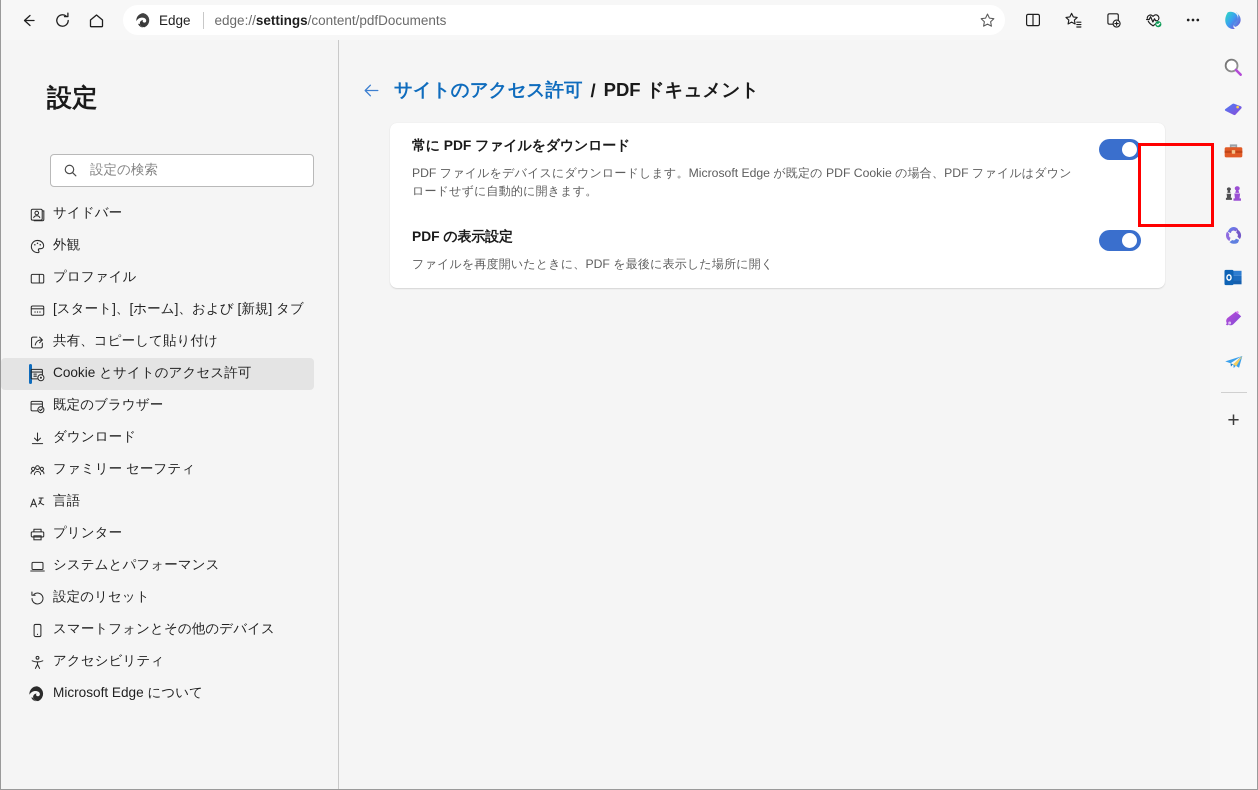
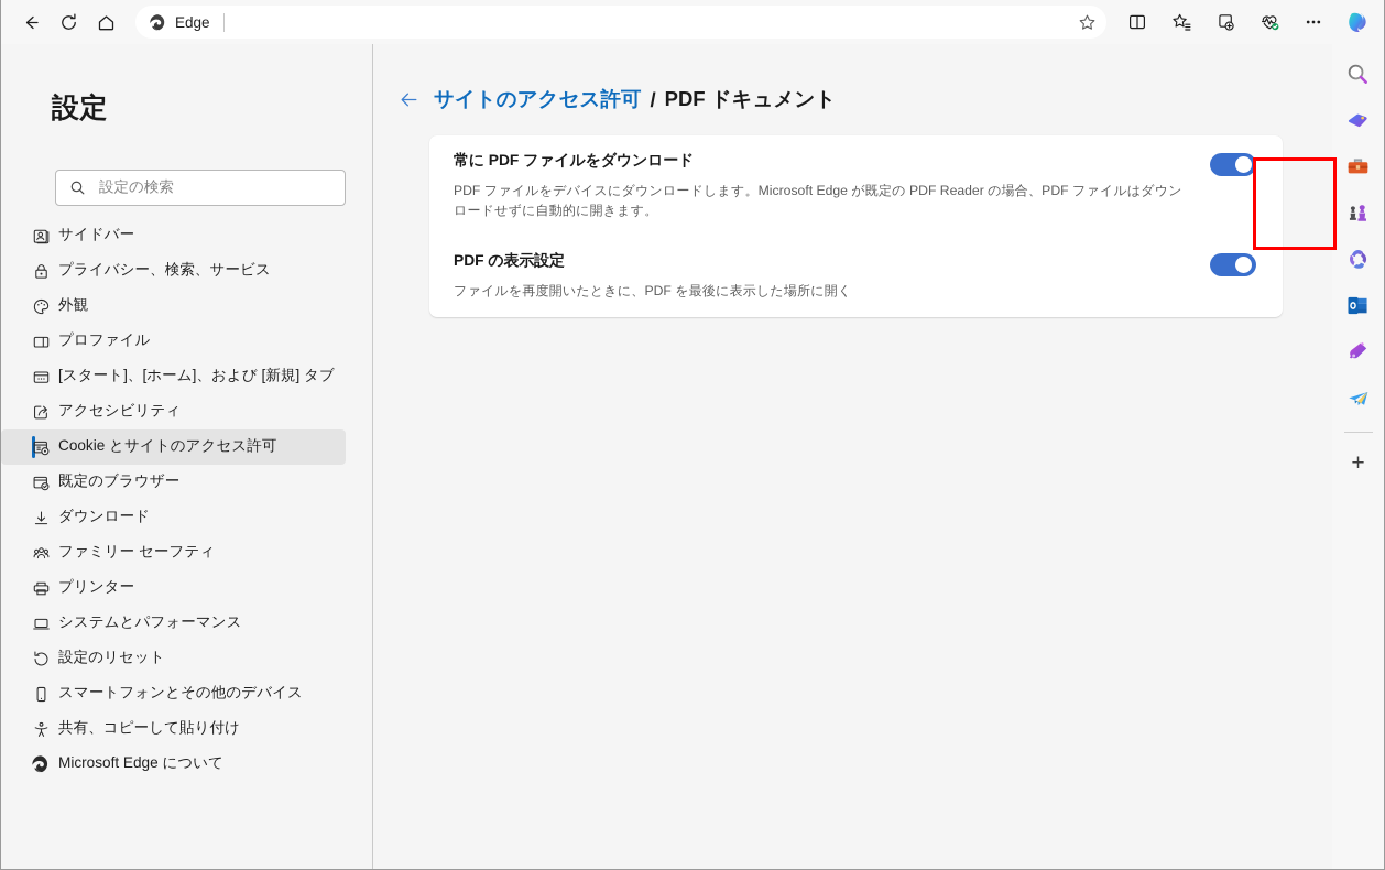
  Edge
- edge://settings/content/pdfDocuments
  設定
  設定の検索
  サイドバー
+ プライバシー、検索、サービス
  外観
  プロファイル
  [スタート]、[ホーム]、および [新規] タブ
- 共有、コピーして貼り付け
+ アクセシビリティ
  Cookie とサイトのアクセス許可
  既定のブラウザー
  ダウンロード
  ファミリー セーフティ
- 言語
  プリンター
  システムとパフォーマンス
  設定のリセット
  スマートフォンとその他のデバイス
- アクセシビリティ
+ 共有、コピーして貼り付け
  Microsoft Edge について
  サイトのアクセス許可
  /
  PDF ドキュメント
  常に PDF ファイルをダウンロード
- PDF ファイルをデバイスにダウンロードします。Microsoft Edge が既定の PDF Cookie の場合、PDF ファイルはダウンロードせずに自動的に開きます。
+ PDF ファイルをデバイスにダウンロードします。Microsoft Edge が既定の PDF Reader の場合、PDF ファイルはダウンロードせずに自動的に開きます。
  PDF の表示設定
  ファイルを再度開いたときに、PDF を最後に表示した場所に開く
  +
